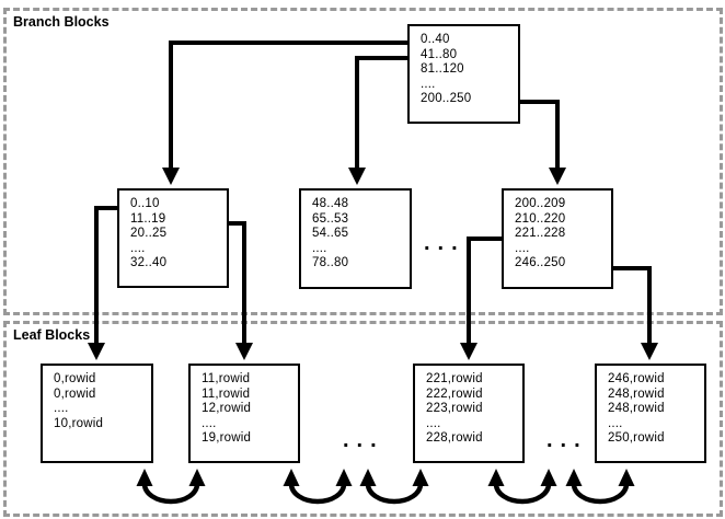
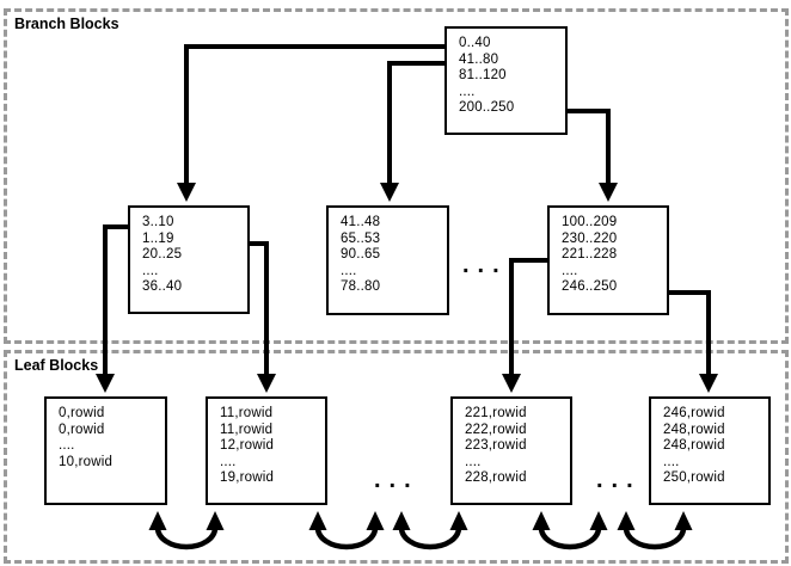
  Branch Blocks
  Leaf Blocks
  0..40
  41..80
  81..120
  ....
  200..250
- 0..10
+ 3..10
- 11..19
+ 1..19
  20..25
  ....
- 32..40
+ 36..40
- 48..48
+ 41..48
  65..53
- 54..65
+ 90..65
  ....
  78..80
- 200..209
+ 100..209
- 210..220
+ 230..220
  221..228
  ....
  246..250
  0,rowid
  0,rowid
  ....
  10,rowid
  11,rowid
  11,rowid
  12,rowid
  ....
  19,rowid
  221,rowid
  222,rowid
  223,rowid
  ....
  228,rowid
  246,rowid
  248,rowid
  248,rowid
  ....
  250,rowid
  ...
  ...
  ...
